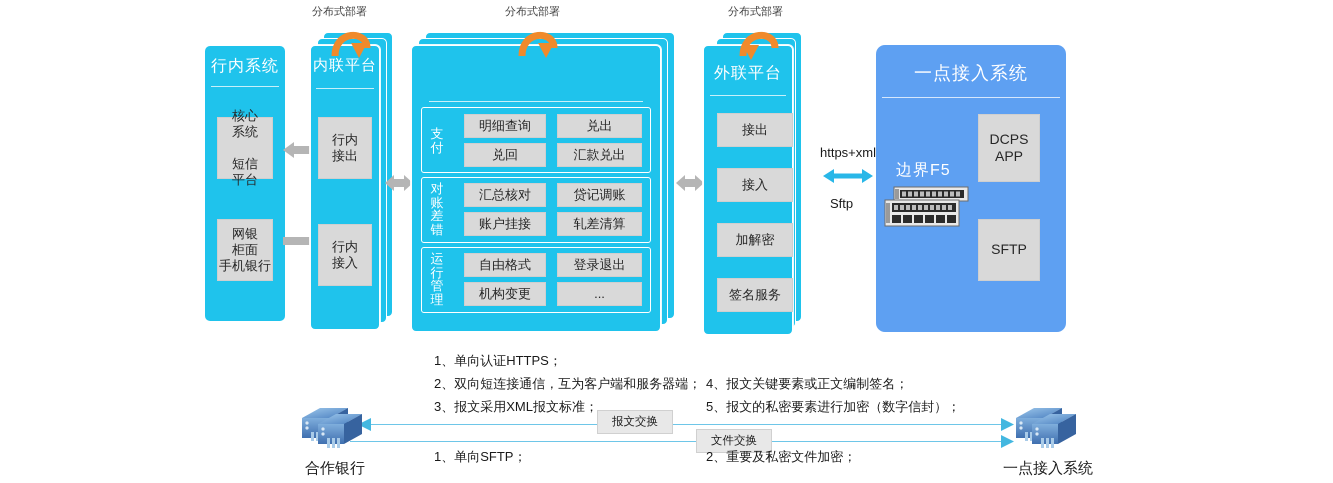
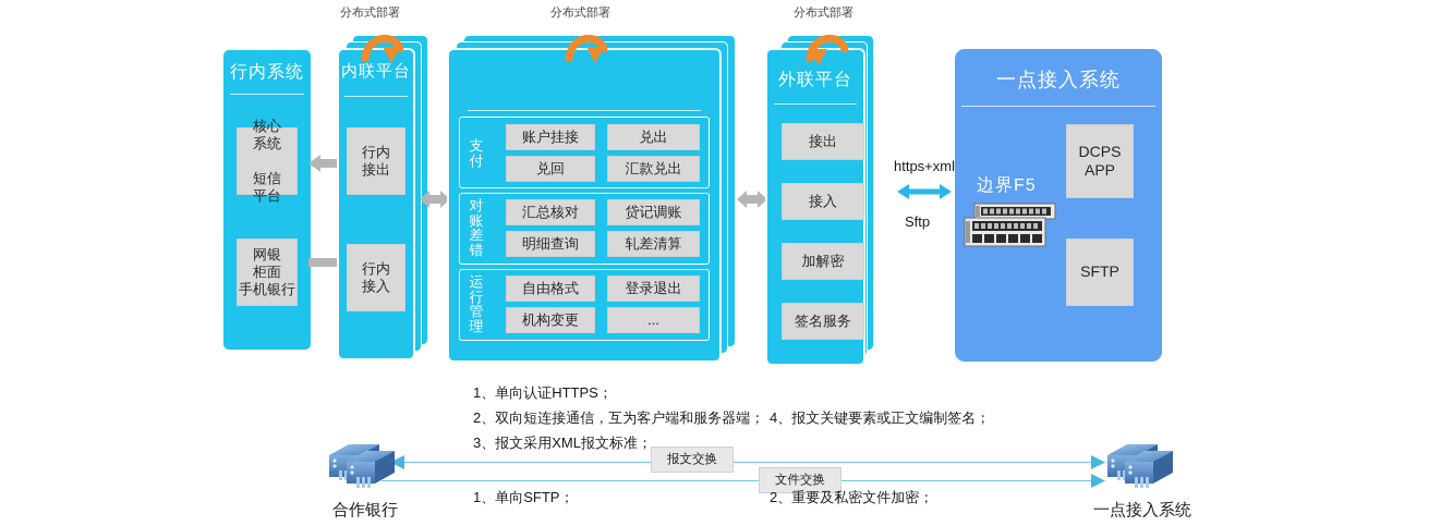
  行内系统
  核心
  系统
  短信
  平台
  网银
  柜面
  手机银行
  分布式部署
  内联平台
  行内
  接出
  行内
  接入
  分布式部署
  支付
- 明细查询
+ 账户挂接
  兑出
  兑回
  汇款兑出
  对账差错
  汇总核对
  贷记调账
- 账户挂接
+ 明细查询
  轧差清算
  运行管理
  自由格式
  登录退出
  机构变更
  ...
  分布式部署
  外联平台
  接出
  接入
  加解密
  签名服务
  https+xml
  Sftp
  一点接入系统
  边界F5
  DCPS
  APP
  SFTP
  1、单向认证HTTPS；
  2、双向短连接通信，互为客户端和服务器端；
  3、报文采用XML报文标准；
  4、报文关键要素或正文编制签名；
- 5、报文的私密要素进行加密（数字信封）；
  报文交换
  文件交换
  1、单向SFTP；
  2、重要及私密文件加密；
  合作银行
  一点接入系统
